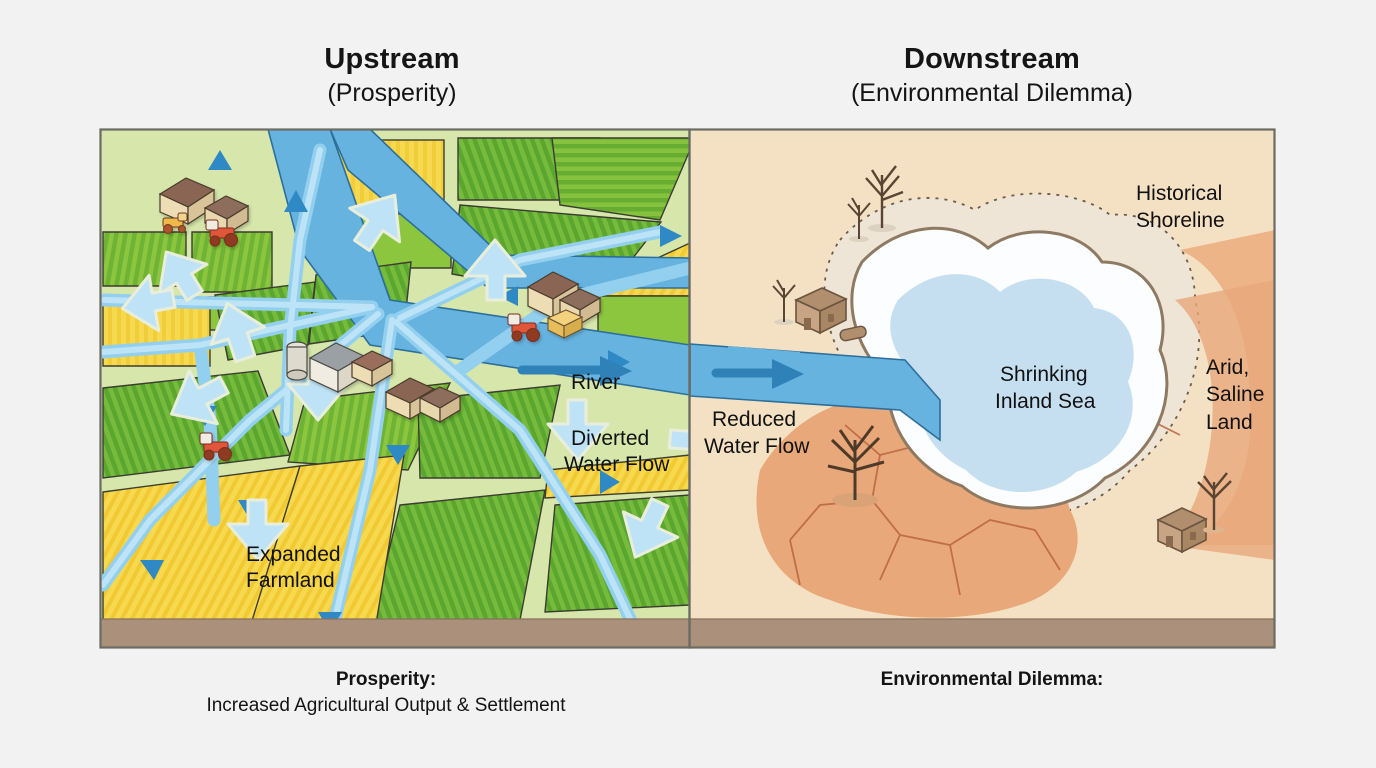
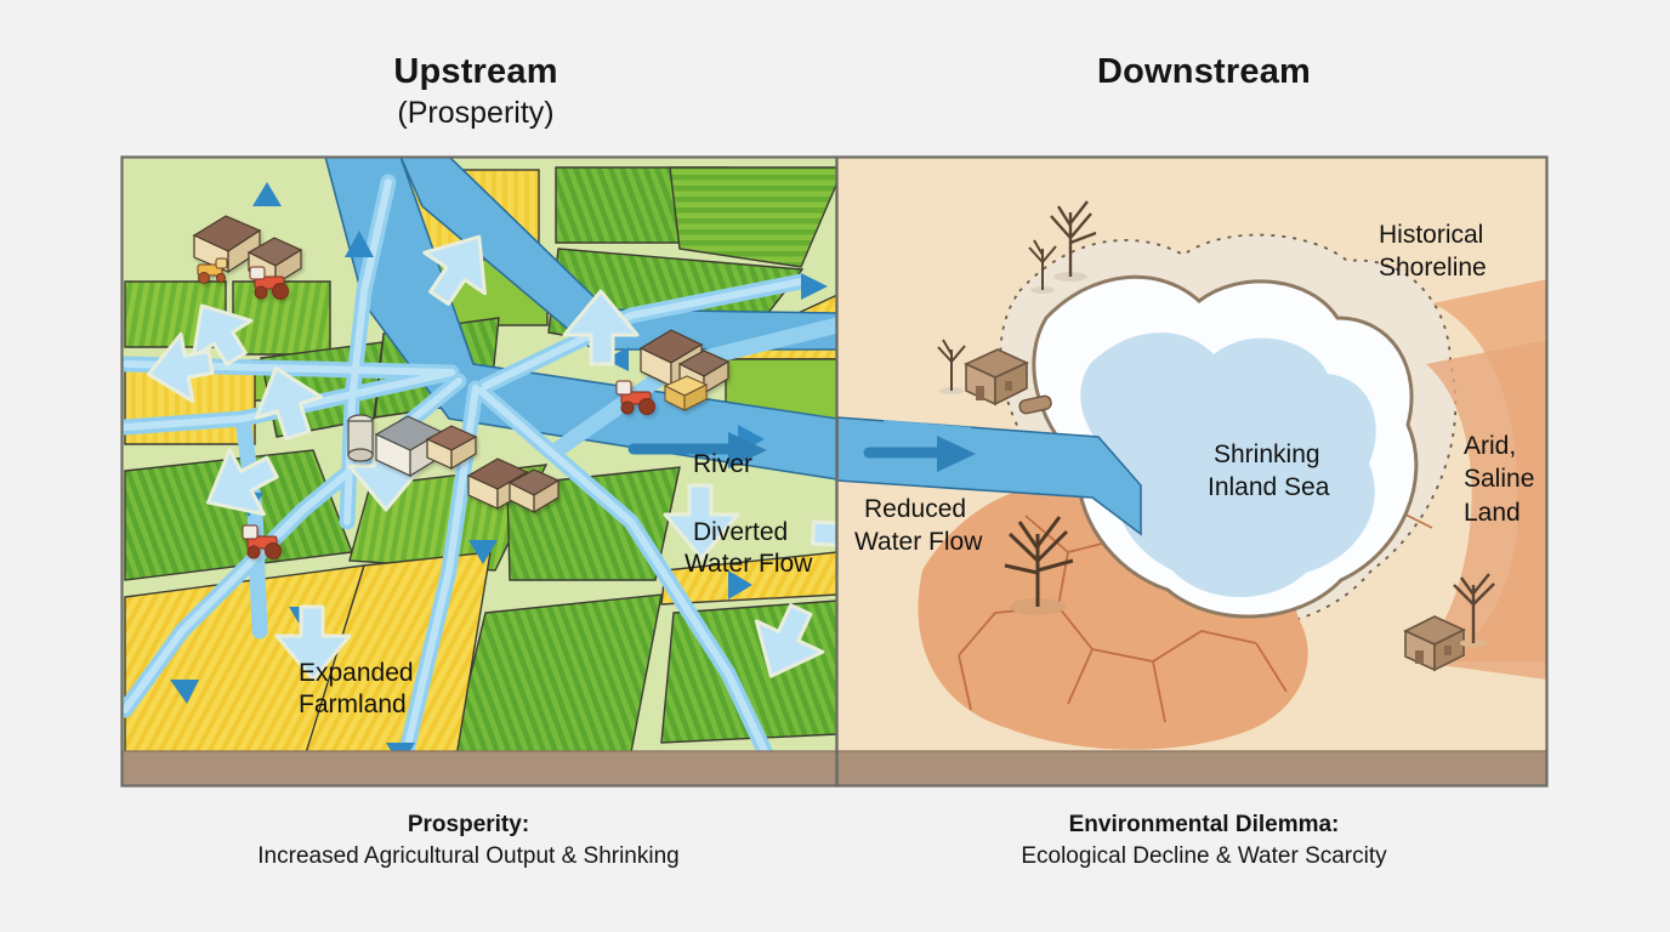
  Upstream
  (Prosperity)
  Downstream
- (Environmental Dilemma)
  River
  Diverted
  Water Flow
  Expanded
  Farmland
  Reduced
  Water Flow
  Historical
  Shoreline
  Shrinking
  Inland Sea
  Arid,
  Saline
  Land
  Prosperity:
- Increased Agricultural Output & Settlement
+ Increased Agricultural Output & Shrinking
  Environmental Dilemma:
+ Ecological Decline & Water Scarcity
